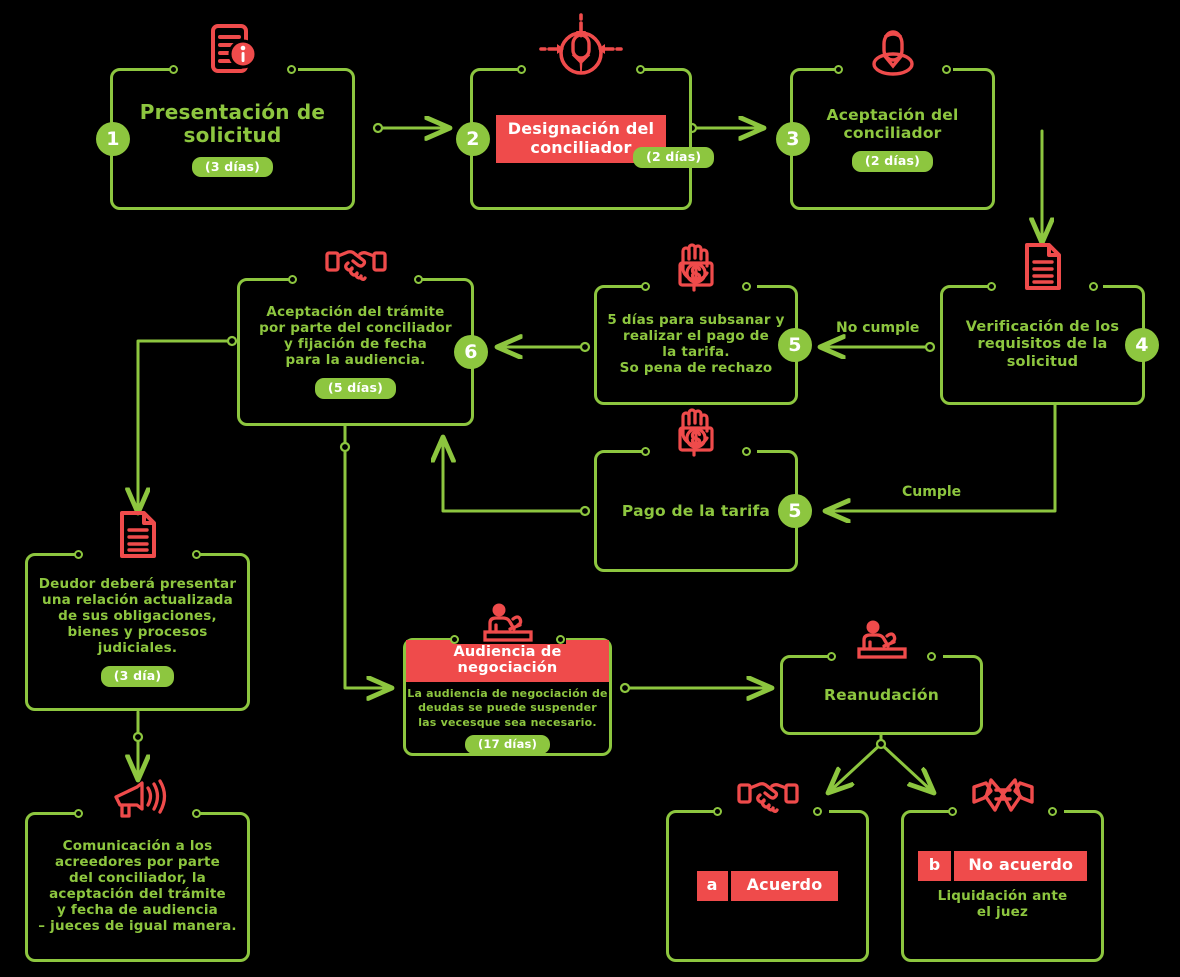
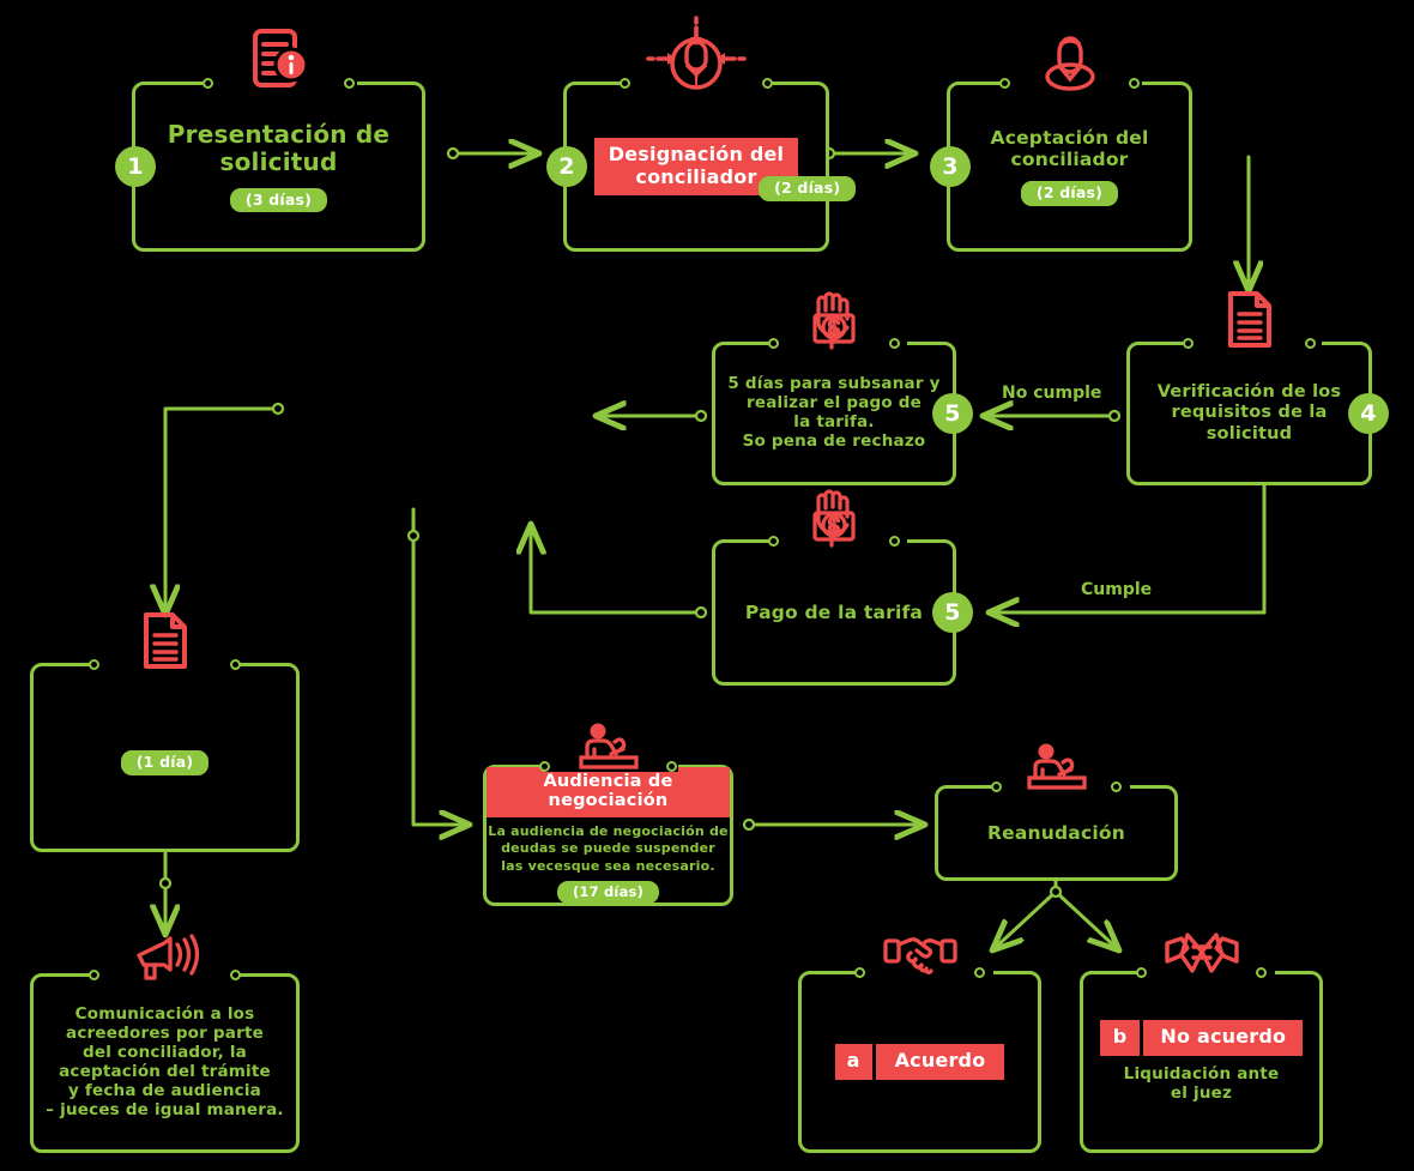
  No cumple
  Cumple
  1
  Presentación de
  solicitud
  (3 días)
  2
  Designación del
  conciliador
  (2 días)
  3
  Aceptación del
  conciliador
  (2 días)
  4
  Verificación de los
  requisitos de la
  solicitud
  5
  5 días para subsanar y
  realizar el pago de
  la tarifa.
  So pena de rechazo
  5
  Pago de la tarifa
- 6
- Aceptación del trámite
- por parte del conciliador
- y fijación de fecha
- para la audiencia.
- (5 días)
- Deudor deberá presentar
- una relación actualizada
- de sus obligaciones,
- bienes y procesos judiciales.
- (3 día)
+ (1 día)
  Comunicación a los
  acreedores por parte
  del conciliador, la
  aceptación del trámite
  y fecha de audiencia
  – jueces de igual manera.
  Audiencia de negociación
  La audiencia de negociación de
  deudas se puede suspender
  las vecesque sea necesario.
  (17 días)
  Reanudación
  a
  Acuerdo
  b
  No acuerdo
  Liquidación ante
  el juez
